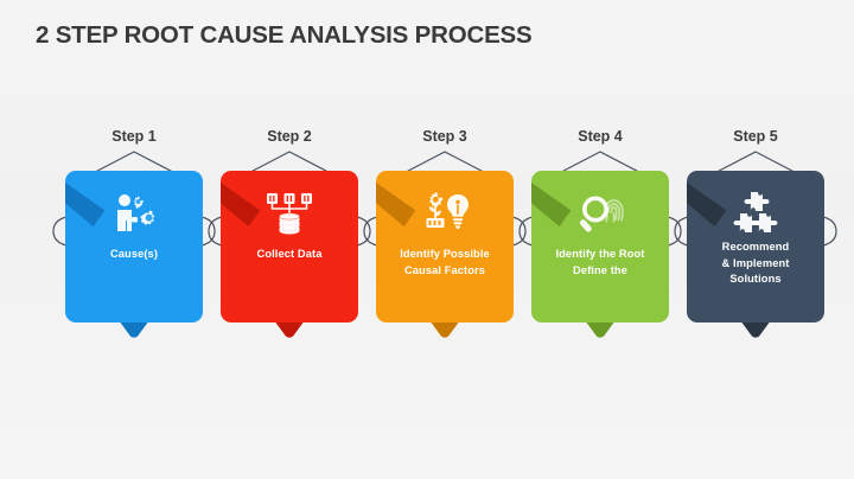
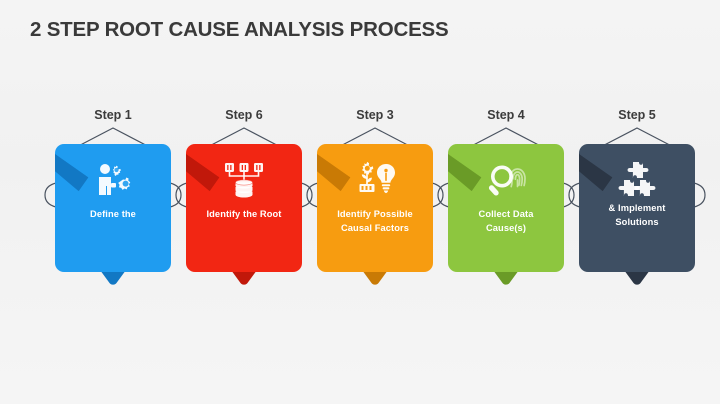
  2 STEP ROOT CAUSE ANALYSIS PROCESS
  Step 1
- Cause(s)
+ Define the
- Step 2
+ Step 6
- Collect Data
+ Identify the Root
  Step 3
  Identify Possible
  Causal Factors
  Step 4
- Identify the Root
+ Collect Data
- Define the
+ Cause(s)
  Step 5
- Recommend
  & Implement
  Solutions
